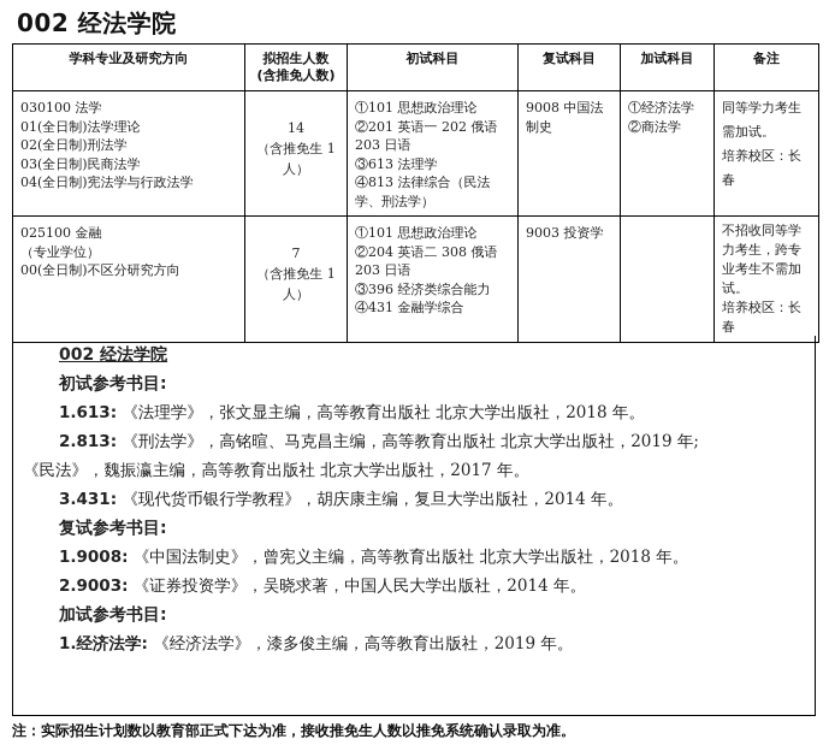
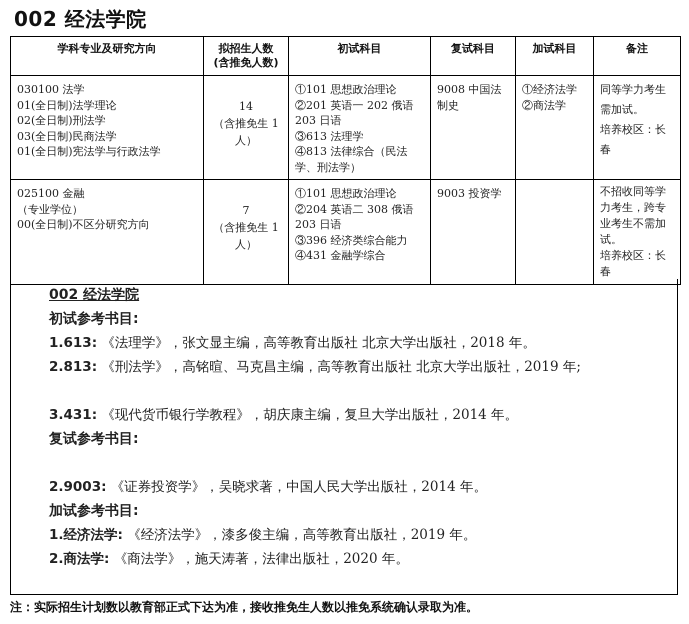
  002 经法学院
  学科专业及研究方向	拟招生人数(含推免人数)	初试科目	复试科目	加试科目	备注
- 030100 法学 01(全日制)法学理论 02(全日制)刑法学 03(全日制)民商法学 04(全日制)宪法学与行政法学	14 （含推免生 1 人）	①101 思想政治理论 ②201 英语一 202 俄语 203 日语 ③613 法理学 ④813 法律综合（民法 学、刑法学）	9008 中国法 制史	①经济法学 ②商法学	同等学力考生 需加试。 培养校区：长 春
+ 030100 法学 01(全日制)法学理论 02(全日制)刑法学 03(全日制)民商法学 01(全日制)宪法学与行政法学	14 （含推免生 1 人）	①101 思想政治理论 ②201 英语一 202 俄语 203 日语 ③613 法理学 ④813 法律综合（民法 学、刑法学）	9008 中国法 制史	①经济法学 ②商法学	同等学力考生 需加试。 培养校区：长 春
  025100 金融 （专业学位） 00(全日制)不区分研究方向	7 （含推免生 1 人）	①101 思想政治理论 ②204 英语二 308 俄语 203 日语 ③396 经济类综合能力 ④431 金融学综合	9003 投资学		不招收同等学 力考生，跨专 业考生不需加 试。 培养校区：长 春
  002 经法学院
  初试参考书目:
  1.613: 《法理学》，张文显主编，高等教育出版社 北京大学出版社，2018 年。
  2.813: 《刑法学》，高铭暄、马克昌主编，高等教育出版社 北京大学出版社，2019 年;
- 《民法》，魏振瀛主编，高等教育出版社 北京大学出版社，2017 年。
  3.431: 《现代货币银行学教程》，胡庆康主编，复旦大学出版社，2014 年。
  复试参考书目:
- 1.9008: 《中国法制史》，曾宪义主编，高等教育出版社 北京大学出版社，2018 年。
  2.9003: 《证券投资学》，吴晓求著，中国人民大学出版社，2014 年。
  加试参考书目:
  1.经济法学: 《经济法学》，漆多俊主编，高等教育出版社，2019 年。
+ 2.商法学: 《商法学》，施天涛著，法律出版社，2020 年。
  注：实际招生计划数以教育部正式下达为准，接收推免生人数以推免系统确认录取为准。
